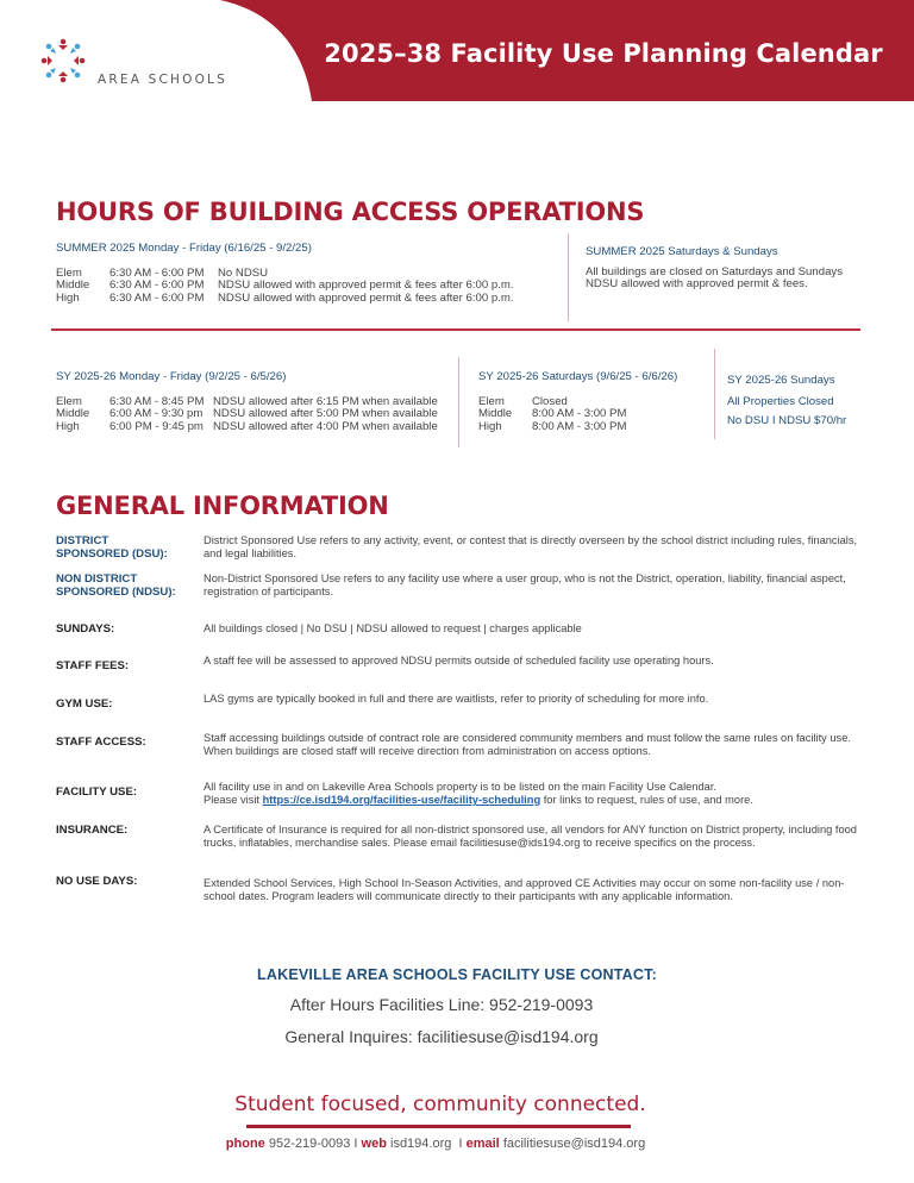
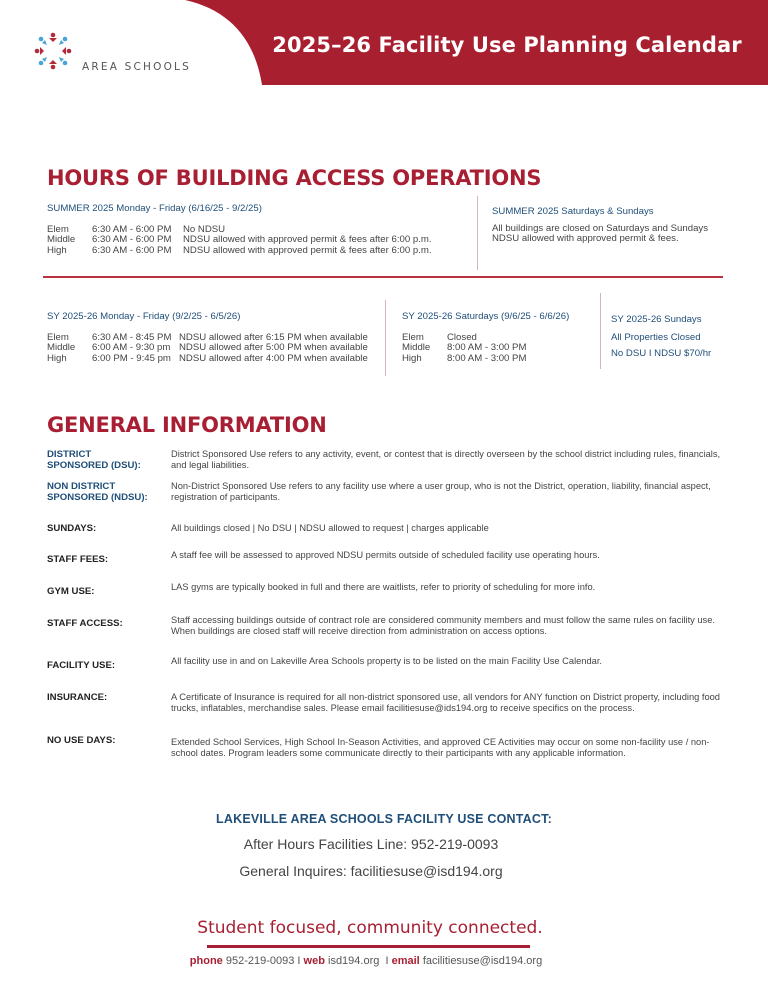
  AREA SCHOOLS
- 2025–38 Facility Use Planning Calendar
+ 2025–26 Facility Use Planning Calendar
  HOURS OF BUILDING ACCESS OPERATIONS
  SUMMER 2025 Monday - Friday (6/16/25 - 9/2/25)
  Elem
  6:30 AM - 6:00 PM
  No NDSU
  Middle
  6:30 AM - 6:00 PM
  NDSU allowed with approved permit & fees after 6:00 p.m.
  High
  6:30 AM - 6:00 PM
  NDSU allowed with approved permit & fees after 6:00 p.m.
  SUMMER 2025 Saturdays & Sundays
  All buildings are closed on Saturdays and Sundays
  NDSU allowed with approved permit & fees.
  SY 2025-26 Monday - Friday (9/2/25 - 6/5/26)
  Elem
  6:30 AM - 8:45 PM
  NDSU allowed after 6:15 PM when available
  Middle
  6:00 AM - 9:30 pm
  NDSU allowed after 5:00 PM when available
  High
  6:00 PM - 9:45 pm
  NDSU allowed after 4:00 PM when available
  SY 2025-26 Saturdays (9/6/25 - 6/6/26)
  Elem
  Closed
  Middle
  8:00 AM - 3:00 PM
  High
  8:00 AM - 3:00 PM
  SY 2025-26 Sundays
  All Properties Closed
  No DSU I NDSU $70/hr
  GENERAL INFORMATION
  DISTRICT
  SPONSORED (DSU):
  District Sponsored Use refers to any activity, event, or contest that is directly overseen by the school district including rules, financials, and legal liabilities.
  NON DISTRICT
  SPONSORED (NDSU):
  Non-District Sponsored Use refers to any facility use where a user group, who is not the District, operation, liability, financial aspect, registration of participants.
  SUNDAYS:
  All buildings closed | No DSU | NDSU allowed to request | charges applicable
  STAFF FEES:
  A staff fee will be assessed to approved NDSU permits outside of scheduled facility use operating hours.
  GYM USE:
  LAS gyms are typically booked in full and there are waitlists, refer to priority of scheduling for more info.
  STAFF ACCESS:
  Staff accessing buildings outside of contract role are considered community members and must follow the same rules on facility use. When buildings are closed staff will receive direction from administration on access options.
  FACILITY USE:
  All facility use in and on Lakeville Area Schools property is to be listed on the main Facility Use Calendar.
- Please visit https://ce.isd194.org/facilities-use/facility-scheduling for links to request, rules of use, and more.
  INSURANCE:
  A Certificate of Insurance is required for all non-district sponsored use, all vendors for ANY function on District property, including food trucks, inflatables, merchandise sales. Please email facilitiesuse@ids194.org to receive specifics on the process.
  NO USE DAYS:
- Extended School Services, High School In-Season Activities, and approved CE Activities may occur on some non-facility use / non-school dates. Program leaders will communicate directly to their participants with any applicable information.
+ Extended School Services, High School In-Season Activities, and approved CE Activities may occur on some non-facility use / non-school dates. Program leaders some communicate directly to their participants with any applicable information.
  LAKEVILLE AREA SCHOOLS FACILITY USE CONTACT:
  After Hours Facilities Line: 952-219-0093
  General Inquires: facilitiesuse@isd194.org
  Student focused, community connected.
  phone 952-219-0093 I web isd194.org I email facilitiesuse@isd194.org
